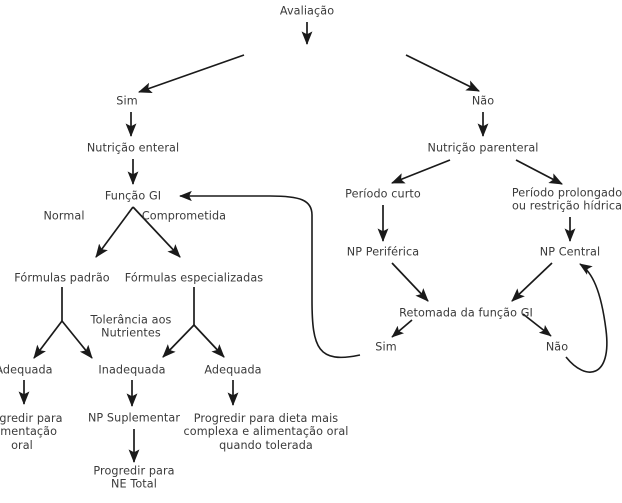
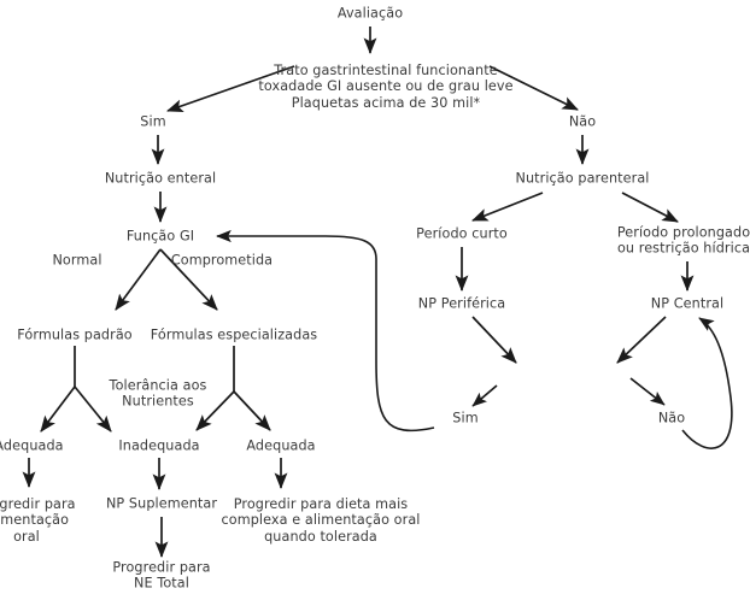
  Avaliação
+ Trato gastrintestinal funcionante
+ toxadade GI ausente ou de grau leve
+ Plaquetas acima de 30 mil*
  Sim
  Não
  Nutrição enteral
  Nutrição parenteral
  Função GI
  Normal
  Comprometida
  Período curto
  Período prolongado
  ou restrição hídrica
  Fórmulas padrão
  Fórmulas especializadas
  NP Periférica
  NP Central
  Tolerância aos
  Nutrientes
- Retomada da função GI
  dequada
  Inadequada
  Adequada
  Sim
  Não
  gredir para
  mentação
  oral
  NP Suplementar
  Progredir para dieta mais
  complexa e alimentação oral
  quando tolerada
  Progredir para
  NE Total
